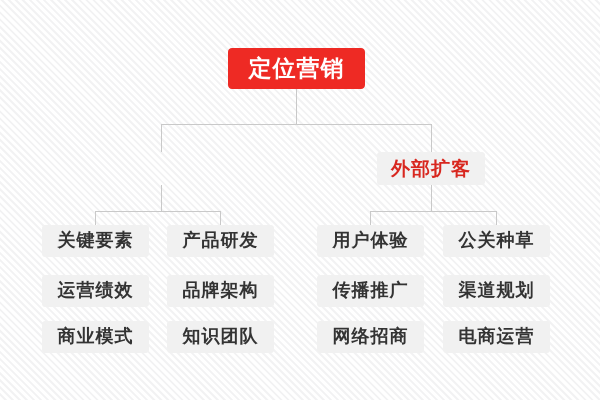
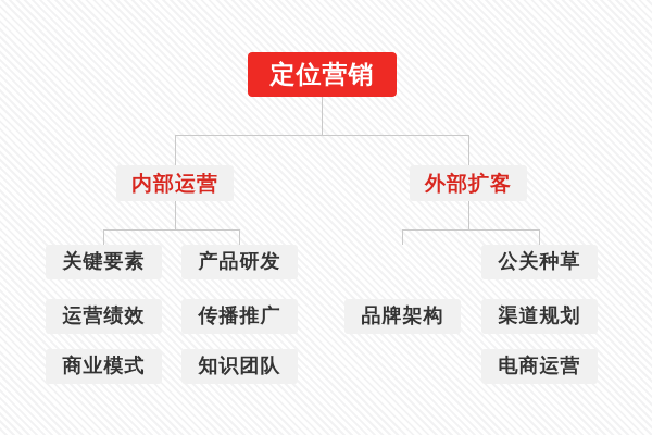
  定位营销
+ 内部运营
  外部扩客
  关键要素
  运营绩效
  商业模式
  产品研发
- 品牌架构
+ 传播推广
  知识团队
- 用户体验
- 传播推广
+ 品牌架构
- 网络招商
  公关种草
  渠道规划
  电商运营
